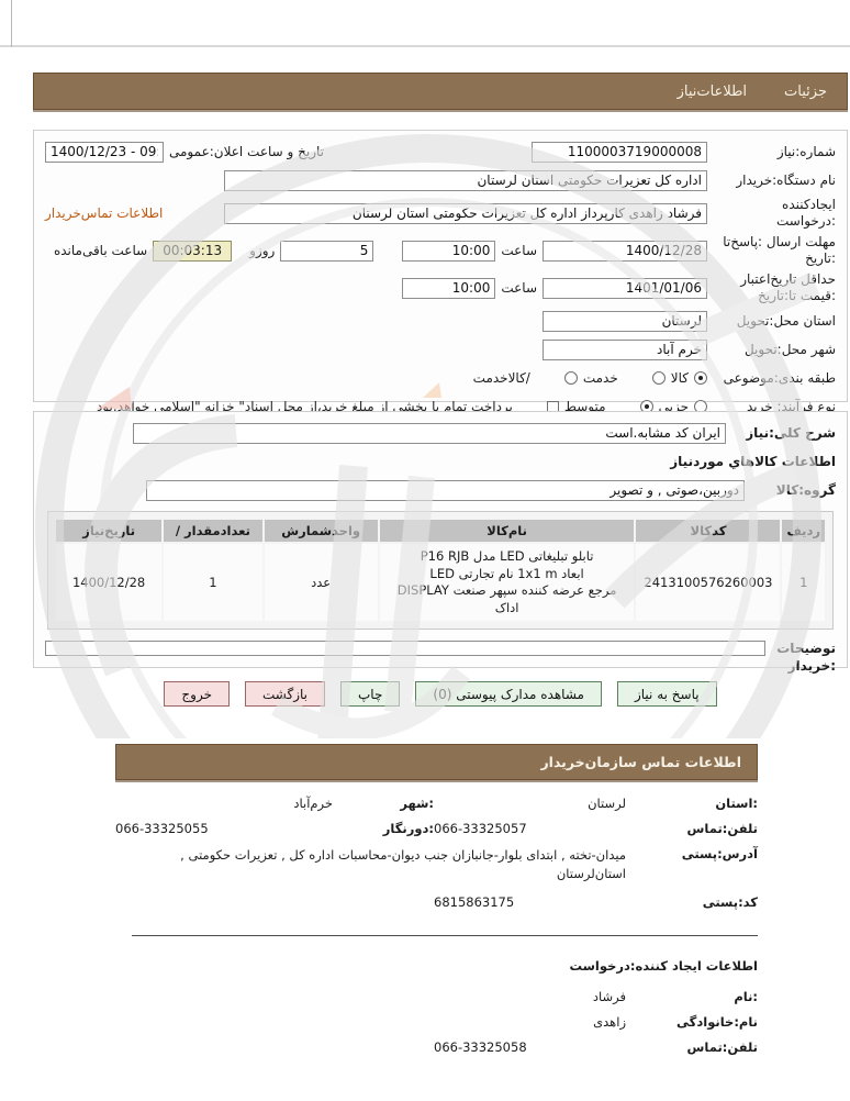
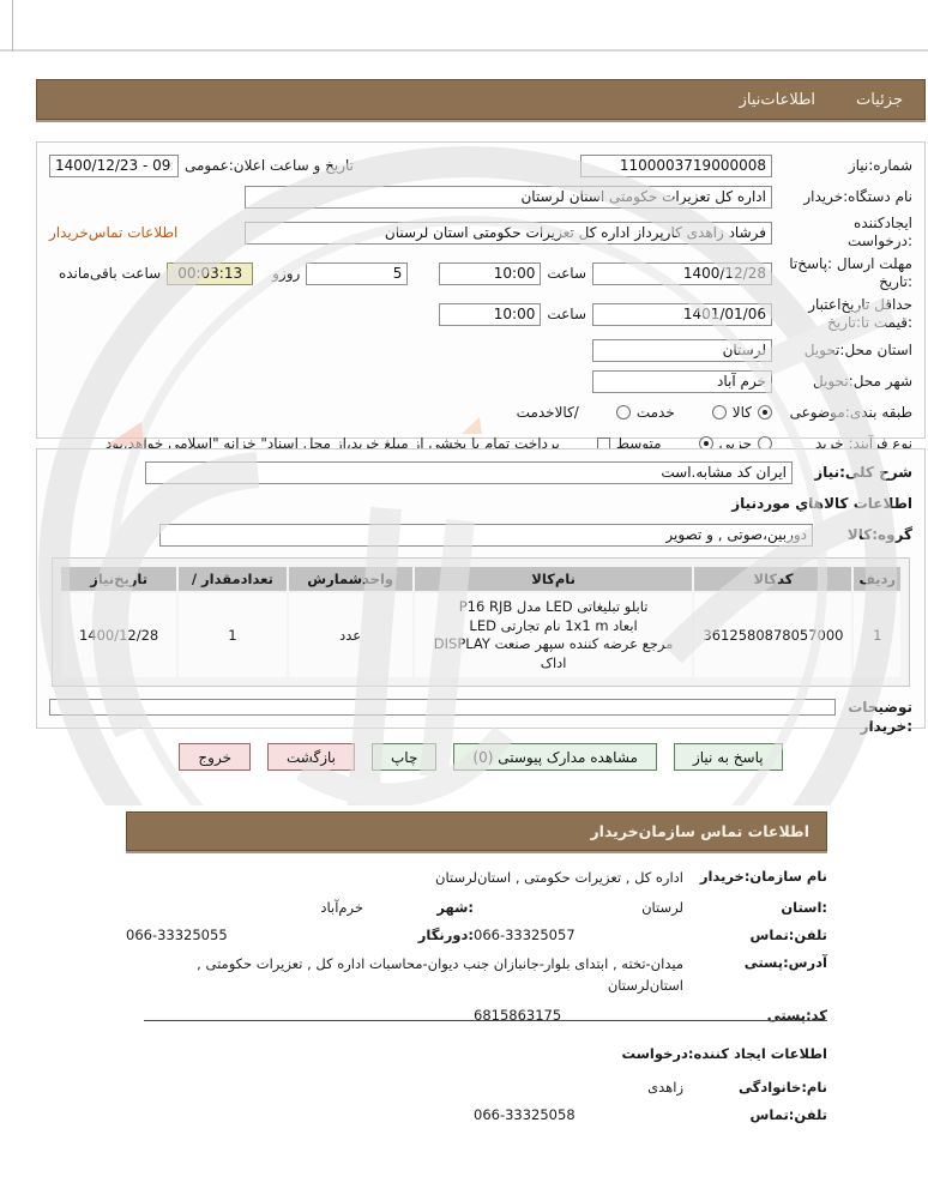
  جزئیات
  اطلاعات‌نیاز
  شماره:نیاز
  1100003719000008
  تاریخ و ساعت اعلان:عمومی
  1400/12/23 - 09
  نام دستگاه:خریدار
  ایجادکننده
  :درخواست
  اطلاعات تماس‌خریدار
  مهلت ارسال :پاسخ‌تا
  :تاریخ
  1400/12/28
  ساعت
  10:00
  5
  روزو
  00:03:13
  ساعت باقی‌مانده
  حداقل تاریخاعتبار
  :قیمت تا:تاریخ
  1401/01/06
  ساعت
  10:00
  استان محل:تحویل
  شهر محل:تحویل
  طبقه بندی:موضوعی
  کالا
  خدمت
  /کالاخدمت
  نوع فرآیند: خرید
  جزیی
  متوسط
  پرداخت تمام یا بخشی از مبلغ خرید،از محل اسناد" خزانه "اسلامی خواهد.بود
  شرح کلی:نیاز
  اطلاعات کالاهاي موردنیاز
  گروه:کالا
  ردیف	کدکالا	نام‌کالا	واحدشمارش	تعدادمقدار /	تاریخ‌نیاز
- 1	2413100576260003	تابلو تبلیغاتی LED مدل P16 RJB ابعاد 1x1 m نام تجارتی LED DISPLAY مرجع عرضه کننده سپهر صنعت اداک	عدد	1	1400/12/28
+ 1	3612580878057000	تابلو تبلیغاتی LED مدل P16 RJB ابعاد 1x1 m نام تجارتی LED DISPLAY مرجع عرضه کننده سپهر صنعت اداک	عدد	1	1400/12/28
  توضیحات
  :خریدار
  پاسخ به نیاز
  مشاهده مدارک پیوستی (0)
  چاپ
  بازگشت
  خروج
  اطلاعات تماس سازمان‌خریدار
+ نام سازمان:خریدار
+ اداره کل , تعزیرات حکومتی , استان‌لرستان
  :استان
  لرستان
  :شهر
  خرم‌آباد
  تلفن:تماس
  066-33325057
  :دورنگار
  066-33325055
  آدرس:پستی
  میدان-تخته , ابتدای بلوار-جانبازان جنب دیوان-محاسبات اداره کل , تعزیرات حکومتی , استان‌لرستان
  کد:پستی
  6815863175
  اطلاعات ایجاد کننده:درخواست
- :نام
- فرشاد
  نام:خانوادگی
  زاهدی
  تلفن:تماس
  066-33325058
